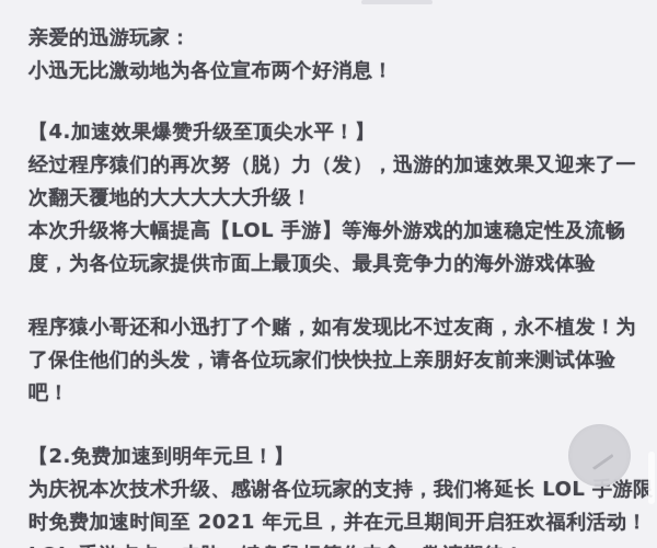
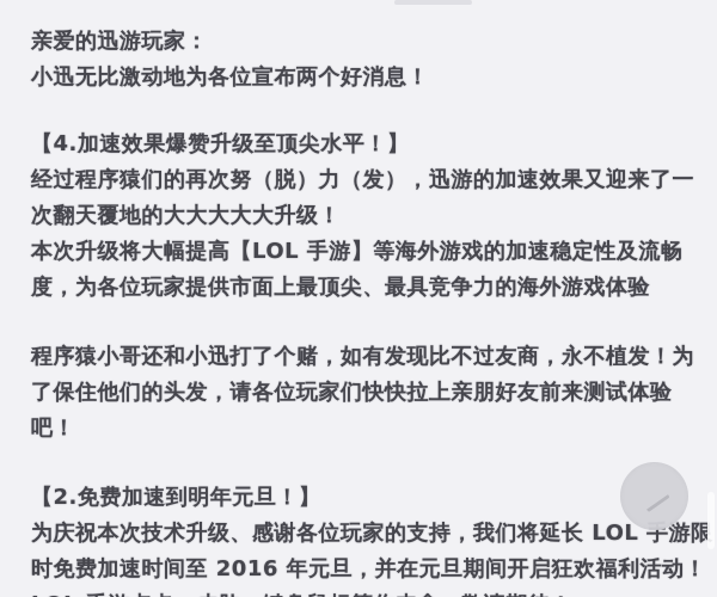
  亲爱的迅游玩家：
  小迅无比激动地为各位宣布两个好消息！
  【4.加速效果爆赞升级至顶尖水平！】
  经过程序猿们的再次努（脱）力（发），迅游的加速效果又迎来了一
  次翻天覆地的大大大大大升级！
  本次升级将大幅提高【LOL 手游】等海外游戏的加速稳定性及流畅
  度，为各位玩家提供市面上最顶尖、最具竞争力的海外游戏体验
  程序猿小哥还和小迅打了个赌，如有发现比不过友商，永不植发！为
  了保住他们的头发，请各位玩家们快快拉上亲朋好友前来测试体验
  吧！
  【2.免费加速到明年元旦！】
  为庆祝本次技术升级、感谢各位玩家的支持，我们将延长 LOL 手游限
- 时免费加速时间至 2021 年元旦，并在元旦期间开启狂欢福利活动！
+ 时免费加速时间至 2016 年元旦，并在元旦期间开启狂欢福利活动！
